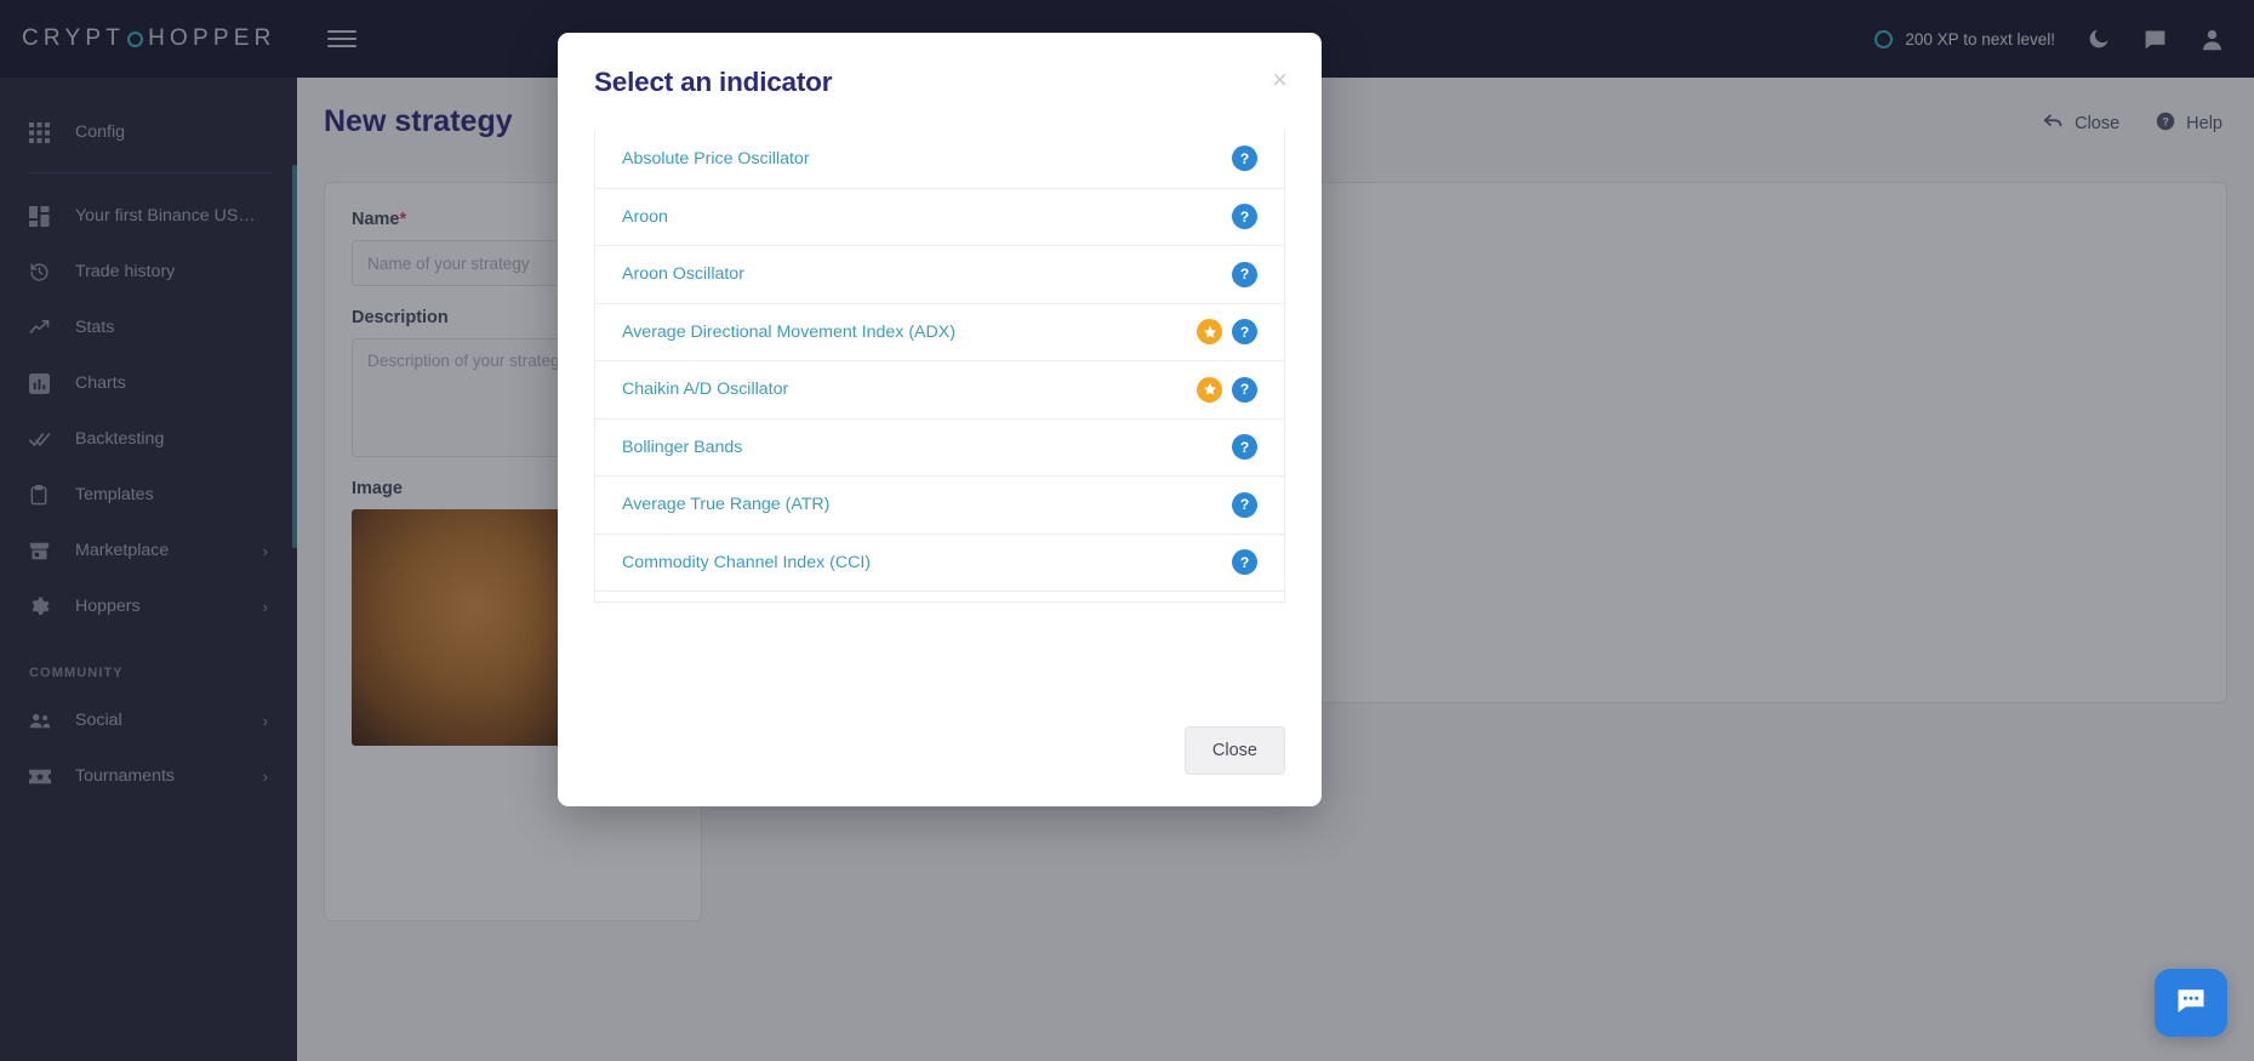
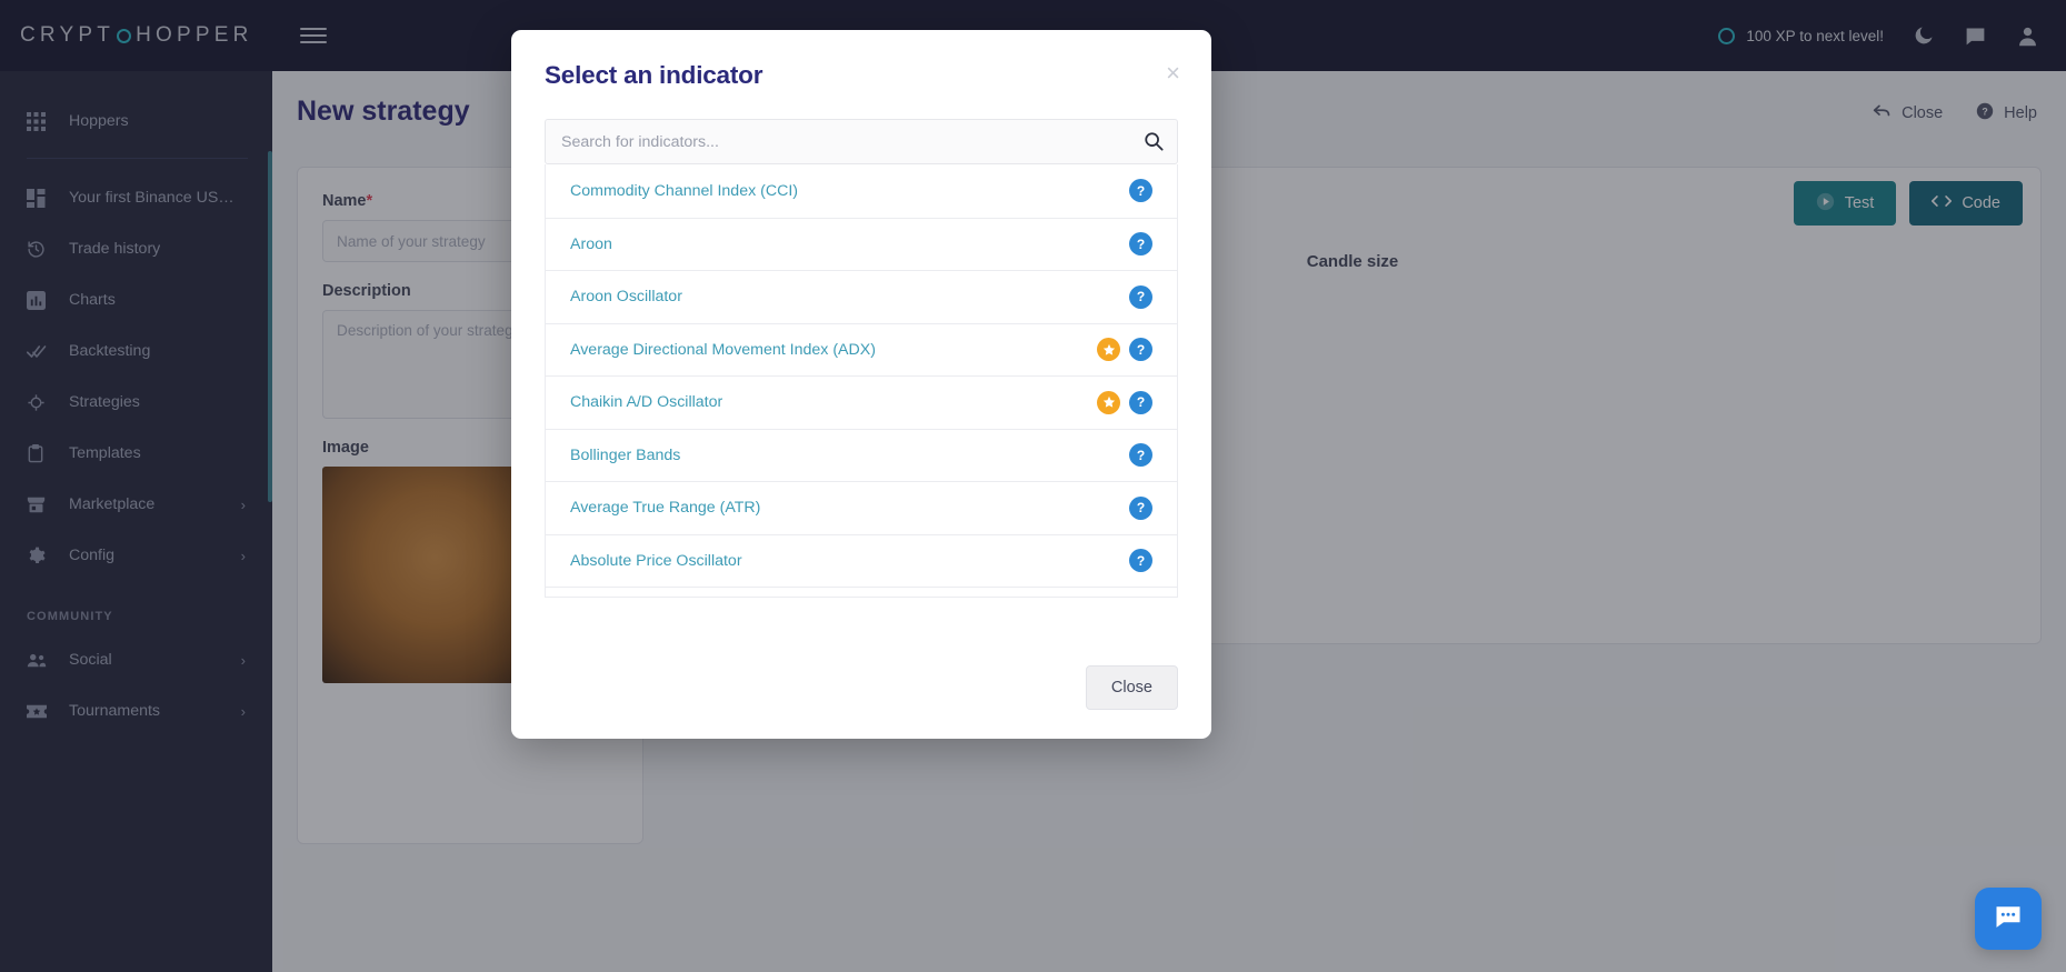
- Config
+ Hoppers
  Your first Binance USDT
  Trade history
- Stats
  Charts
  Backtesting
+ Strategies
  Templates
  Marketplace
  ›
- Hoppers
+ Config
  ›
  COMMUNITY
  Social
  ›
  Tournaments
  ›
  New strategy
  Close
  ?
  Help
  Name*
  Name of your strategy
  Description
  Description of your strateg
  Image
+ Test
+ Code
+ Candle size
  CRYPT
  HOPPER
- 200 XP to next level!
+ 100 XP to next level!
  Select an indicator
  ×
+ Search for indicators...
- Absolute Price Oscillator
+ Commodity Channel Index (CCI)
  ?
  Aroon
  ?
  Aroon Oscillator
  ?
  Average Directional Movement Index (ADX)
  ?
  Chaikin A/D Oscillator
  ?
  Bollinger Bands
  ?
  Average True Range (ATR)
  ?
- Commodity Channel Index (CCI)
+ Absolute Price Oscillator
  ?
  Close
